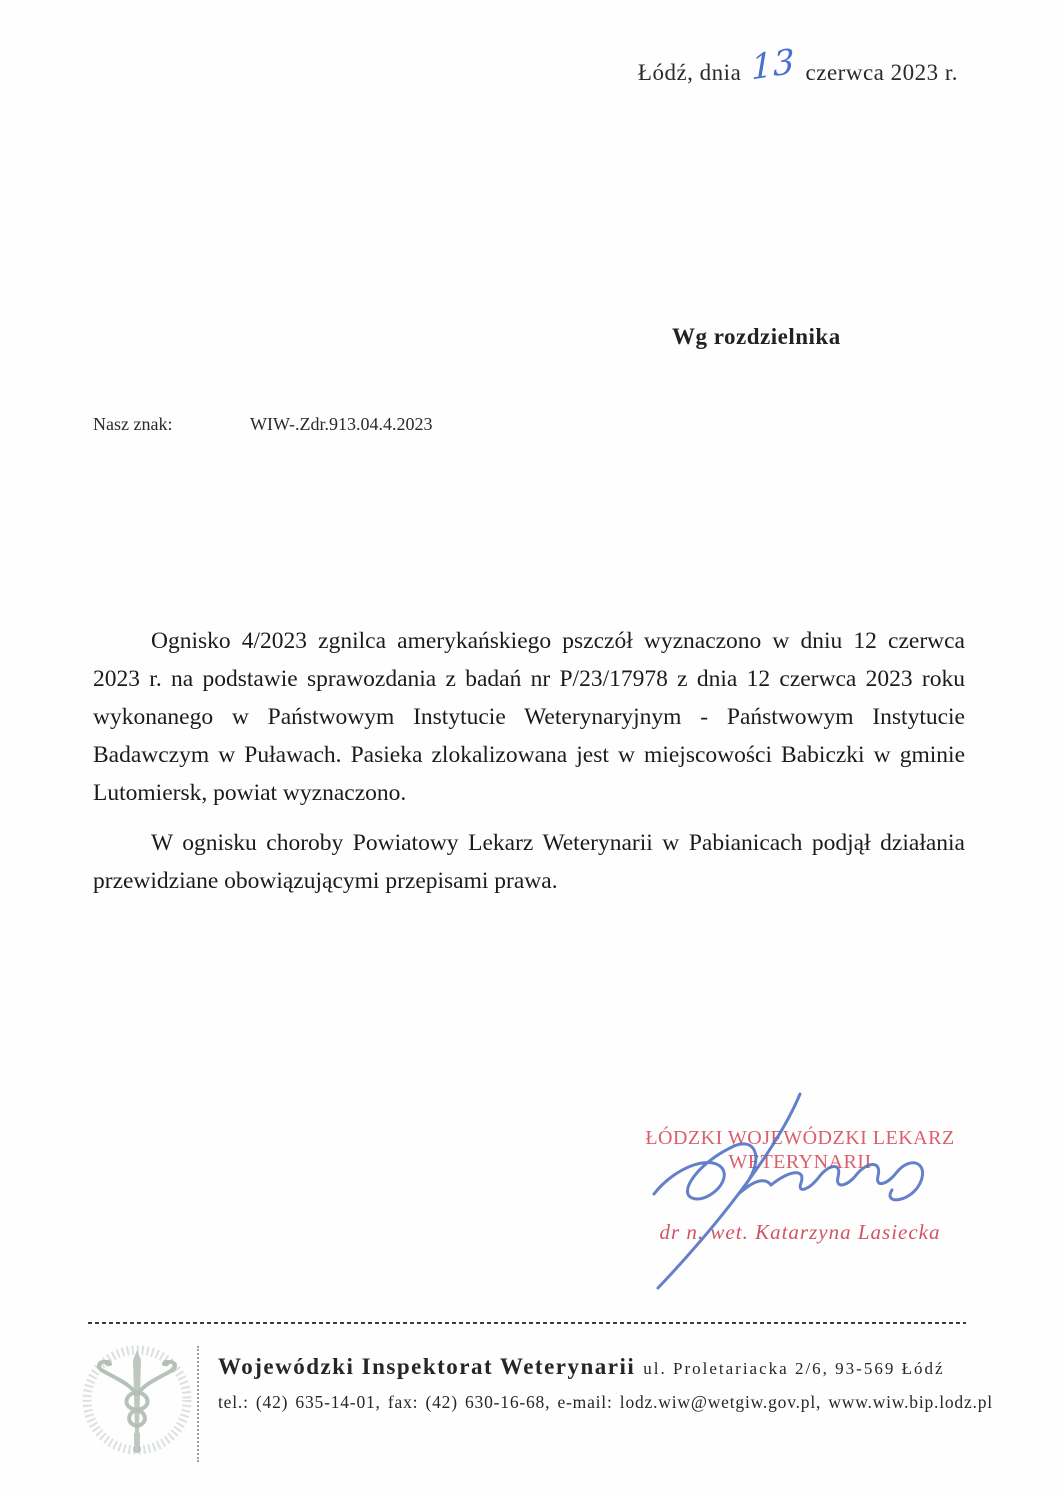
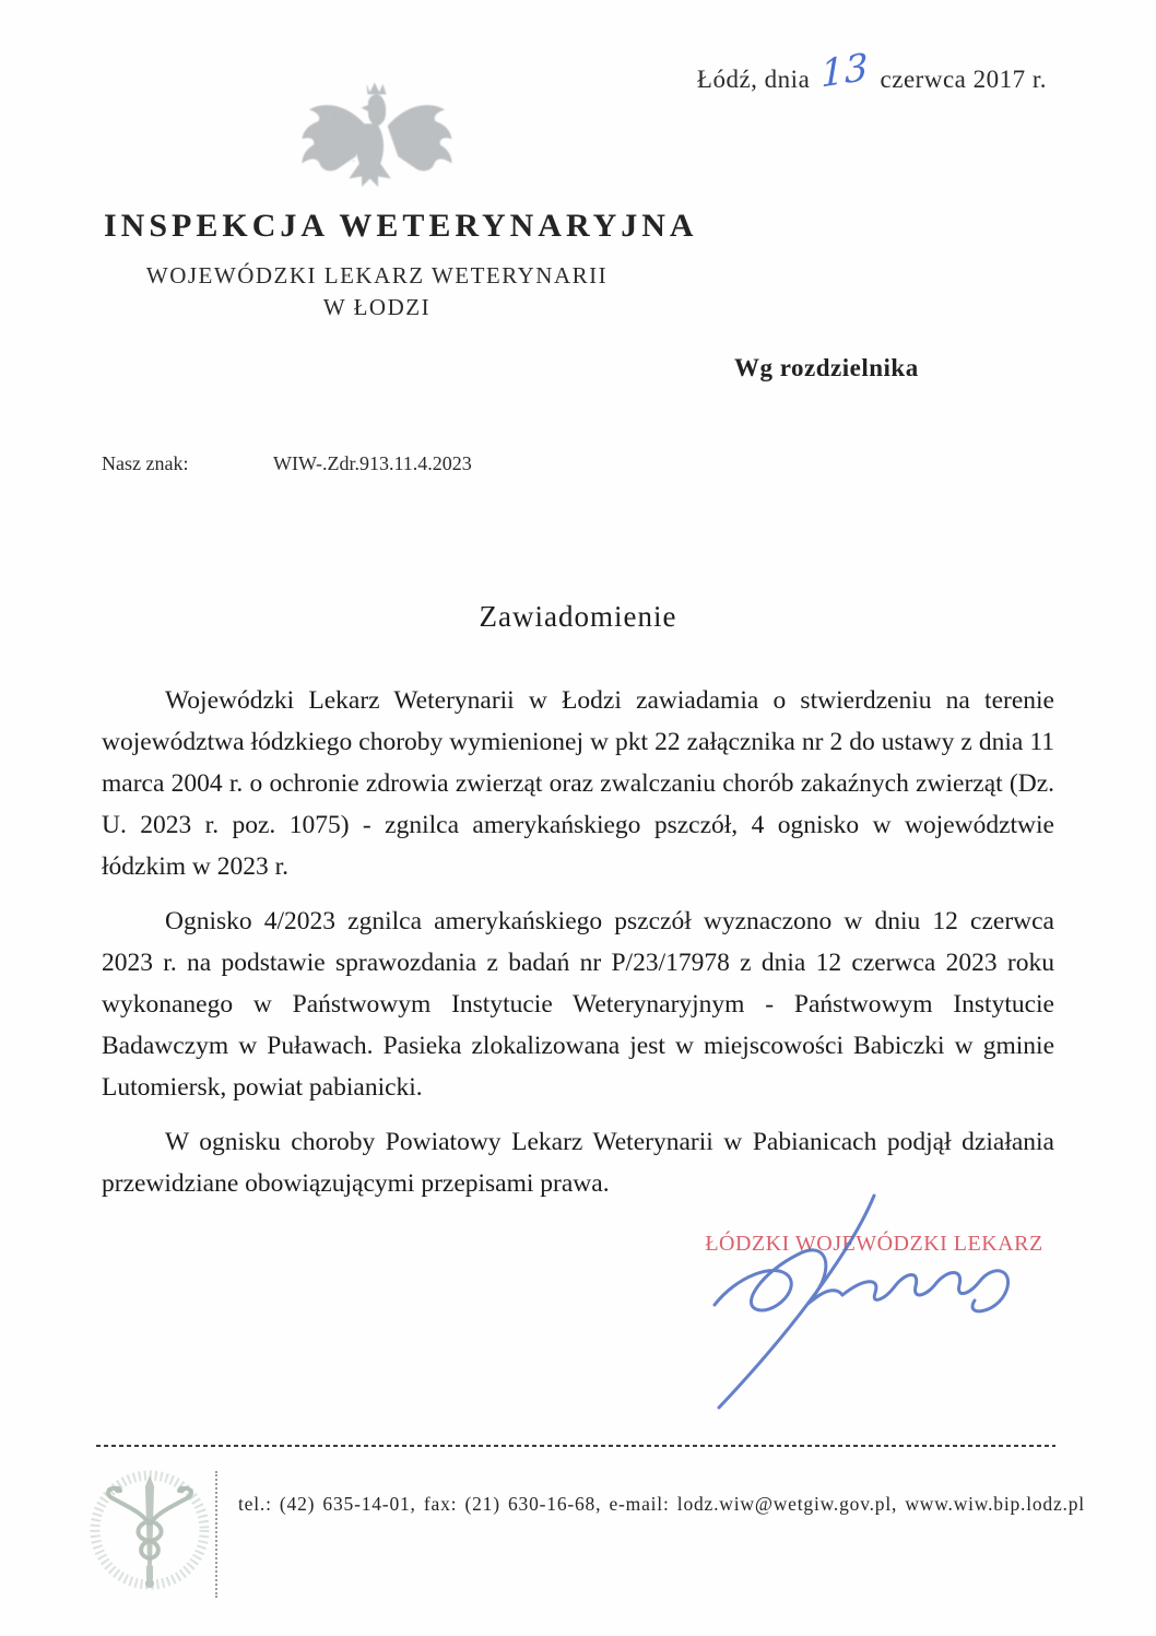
  Łódź, dnia
- czerwca 2023 r.
+ czerwca 2017 r.
+ INSPEKCJA WETERYNARYJNA
+ WOJEWÓDZKI LEKARZ WETERYNARII
+ W ŁODZI
  Wg rozdzielnika
  Nasz znak:
- WIW-.Zdr.913.04.4.2023
+ WIW-.Zdr.913.11.4.2023
+ Zawiadomienie
+ Wojewódzki Lekarz Weterynarii w Łodzi zawiadamia o stwierdzeniu na terenie województwa łódzkiego choroby wymienionej w pkt 22 załącznika nr 2 do ustawy z dnia 11 marca 2004 r. o ochronie zdrowia zwierząt oraz zwalczaniu chorób zakaźnych zwierząt (Dz. U. 2023 r. poz. 1075) - zgnilca amerykańskiego pszczół, 4 ognisko w województwie łódzkim w 2023 r.
- Ognisko 4/2023 zgnilca amerykańskiego pszczół wyznaczono w dniu 12 czerwca 2023 r. na podstawie sprawozdania z badań nr P/23/17978 z dnia 12 czerwca 2023 roku wykonanego w Państwowym Instytucie Weterynaryjnym - Państwowym Instytucie Badawczym w Puławach. Pasieka zlokalizowana jest w miejscowości Babiczki w gminie Lutomiersk, powiat wyznaczono.
+ Ognisko 4/2023 zgnilca amerykańskiego pszczół wyznaczono w dniu 12 czerwca 2023 r. na podstawie sprawozdania z badań nr P/23/17978 z dnia 12 czerwca 2023 roku wykonanego w Państwowym Instytucie Weterynaryjnym - Państwowym Instytucie Badawczym w Puławach. Pasieka zlokalizowana jest w miejscowości Babiczki w gminie Lutomiersk, powiat pabianicki.
  W ognisku choroby Powiatowy Lekarz Weterynarii w Pabianicach podjął działania przewidziane obowiązującymi przepisami prawa.
  ŁÓDZKI WOJEWÓDZKI LEKARZ
- WETERYNARII
- dr n. wet. Katarzyna Lasiecka
- Wojewódzki Inspektorat Weterynarii ul. Proletariacka 2/6, 93-569 Łódź
- tel.: (42) 635-14-01, fax: (42) 630-16-68, e-mail: lodz.wiw@wetgiw.gov.pl, www.wiw.bip.lodz.pl
+ tel.: (42) 635-14-01, fax: (21) 630-16-68, e-mail: lodz.wiw@wetgiw.gov.pl, www.wiw.bip.lodz.pl
